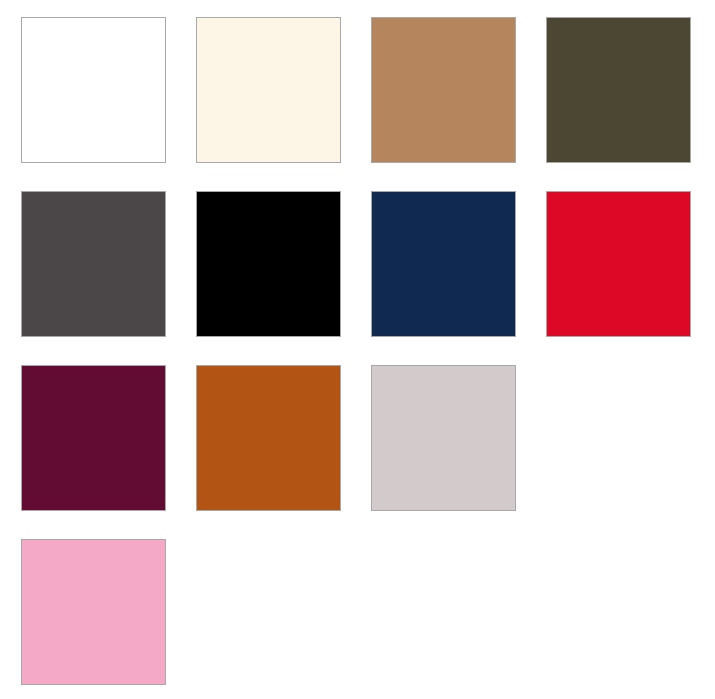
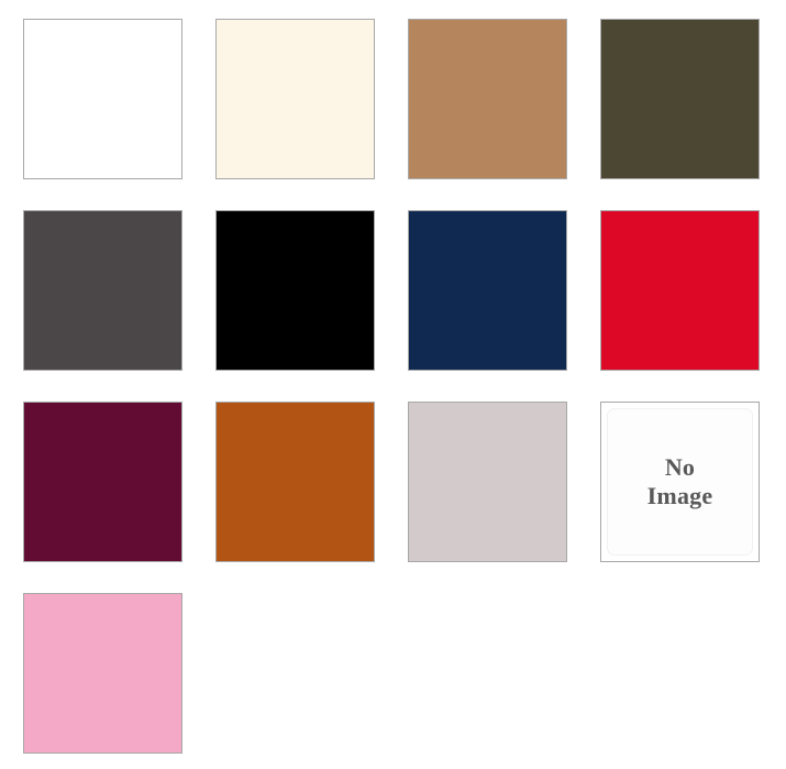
+ No
+ Image
